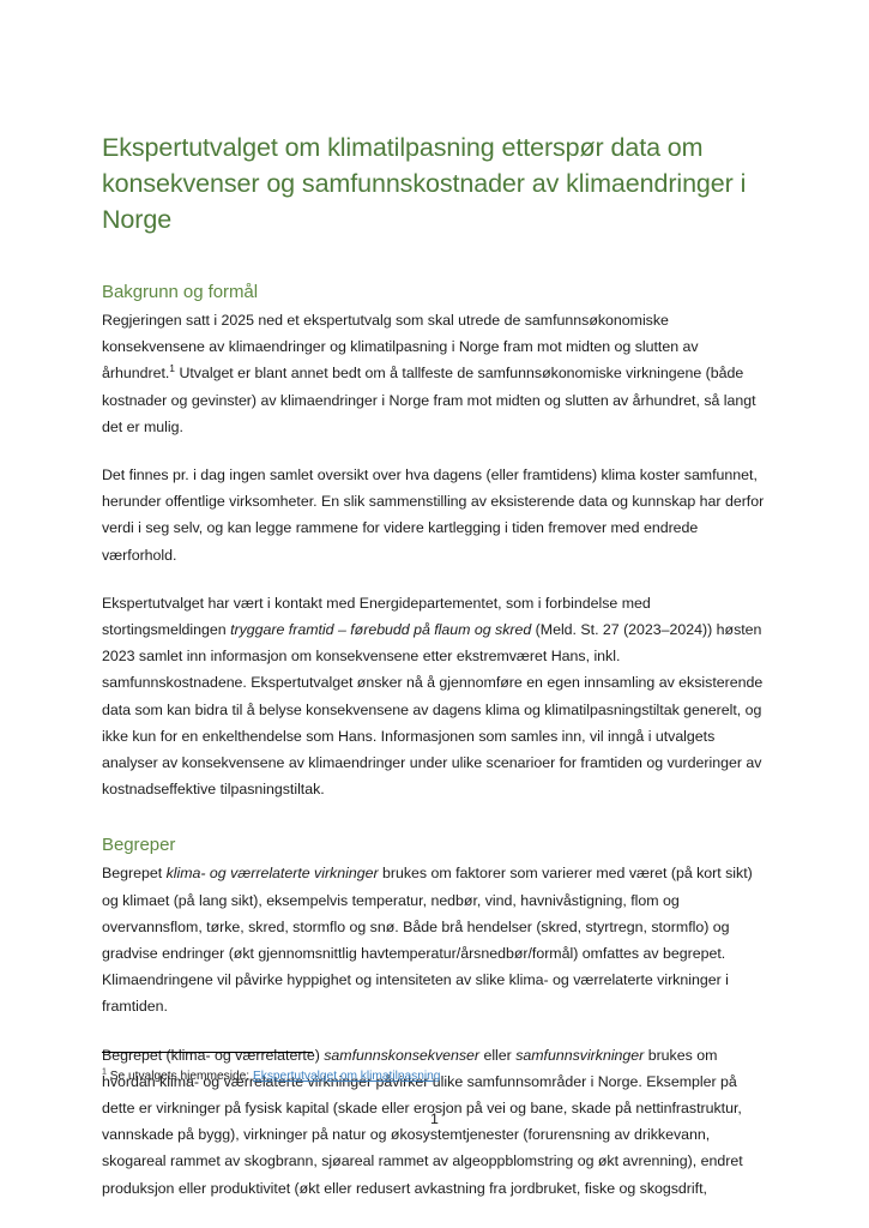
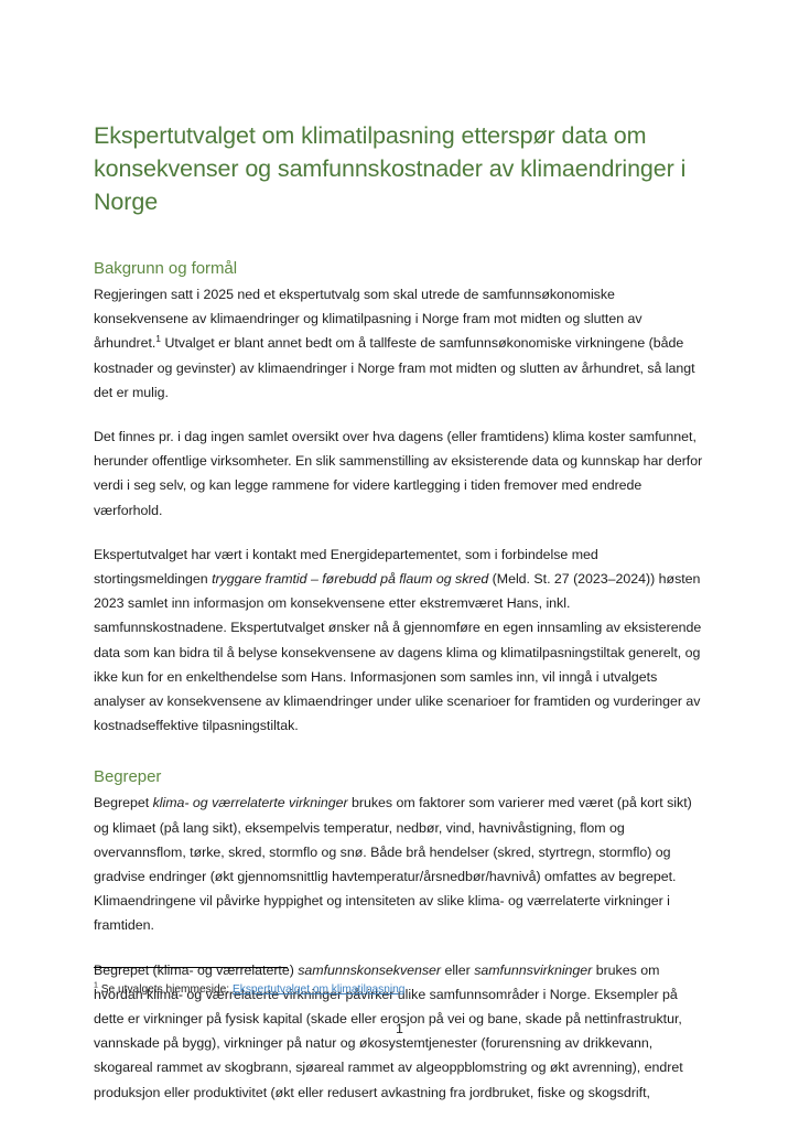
  Ekspertutvalget om klimatilpasning etterspør data om konsekvenser og samfunnskostnader av klimaendringer i Norge
  Bakgrunn og formål
  Regjeringen satt i 2025 ned et ekspertutvalg som skal utrede de samfunnsøkonomiske konsekvensene av klimaendringer og klimatilpasning i Norge fram mot midten og slutten av århundret.1 Utvalget er blant annet bedt om å tallfeste de samfunnsøkonomiske virkningene (både kostnader og gevinster) av klimaendringer i Norge fram mot midten og slutten av århundret, så langt det er mulig.
  Det finnes pr. i dag ingen samlet oversikt over hva dagens (eller framtidens) klima koster samfunnet, herunder offentlige virksomheter. En slik sammenstilling av eksisterende data og kunnskap har derfor verdi i seg selv, og kan legge rammene for videre kartlegging i tiden fremover med endrede værforhold.
  Ekspertutvalget har vært i kontakt med Energidepartementet, som i forbindelse med stortingsmeldingen tryggare framtid – førebudd på flaum og skred (Meld. St. 27 (2023–2024)) høsten 2023 samlet inn informasjon om konsekvensene etter ekstremværet Hans, inkl. samfunnskostnadene. Ekspertutvalget ønsker nå å gjennomføre en egen innsamling av eksisterende data som kan bidra til å belyse konsekvensene av dagens klima og klimatilpasningstiltak generelt, og ikke kun for en enkelthendelse som Hans. Informasjonen som samles inn, vil inngå i utvalgets analyser av konsekvensene av klimaendringer under ulike scenarioer for framtiden og vurderinger av kostnadseffektive tilpasningstiltak.
  Begreper
- Begrepet klima- og værrelaterte virkninger brukes om faktorer som varierer med været (på kort sikt) og klimaet (på lang sikt), eksempelvis temperatur, nedbør, vind, havnivåstigning, flom og overvannsflom, tørke, skred, stormflo og snø. Både brå hendelser (skred, styrtregn, stormflo) og gradvise endringer (økt gjennomsnittlig havtemperatur/årsnedbør/formål) omfattes av begrepet. Klimaendringene vil påvirke hyppighet og intensiteten av slike klima- og værrelaterte virkninger i framtiden.
+ Begrepet klima- og værrelaterte virkninger brukes om faktorer som varierer med været (på kort sikt) og klimaet (på lang sikt), eksempelvis temperatur, nedbør, vind, havnivåstigning, flom og overvannsflom, tørke, skred, stormflo og snø. Både brå hendelser (skred, styrtregn, stormflo) og gradvise endringer (økt gjennomsnittlig havtemperatur/årsnedbør/havnivå) omfattes av begrepet. Klimaendringene vil påvirke hyppighet og intensiteten av slike klima- og værrelaterte virkninger i framtiden.
  Begrepet (klima- og værrelaterte) samfunnskonsekvenser eller samfunnsvirkninger brukes om hvordan klima- og værrelaterte virkninger påvirker ulike samfunnsområder i Norge. Eksempler på dette er virkninger på fysisk kapital (skade eller erosjon på vei og bane, skade på nettinfrastruktur, vannskade på bygg), virkninger på natur og økosystemtjenester (forurensning av drikkevann, skogareal rammet av skogbrann, sjøareal rammet av algeoppblomstring og økt avrenning), endret produksjon eller produktivitet (økt eller redusert avkastning fra jordbruket, fiske og skogsdrift,
  Se utvalgets hjemmeside: Ekspertutvalget om klimatilpasning.
  1
